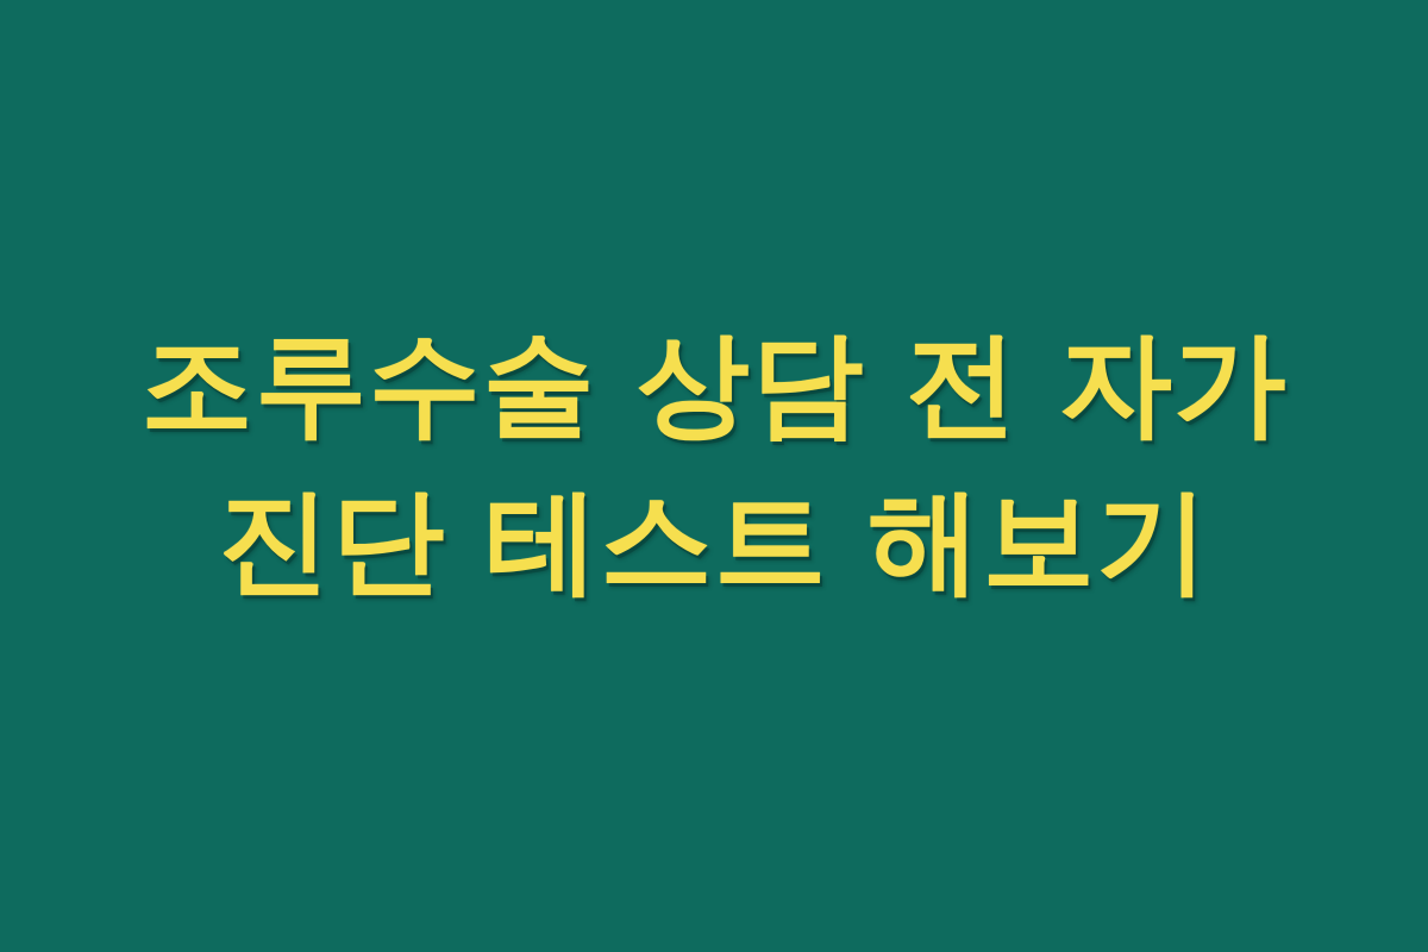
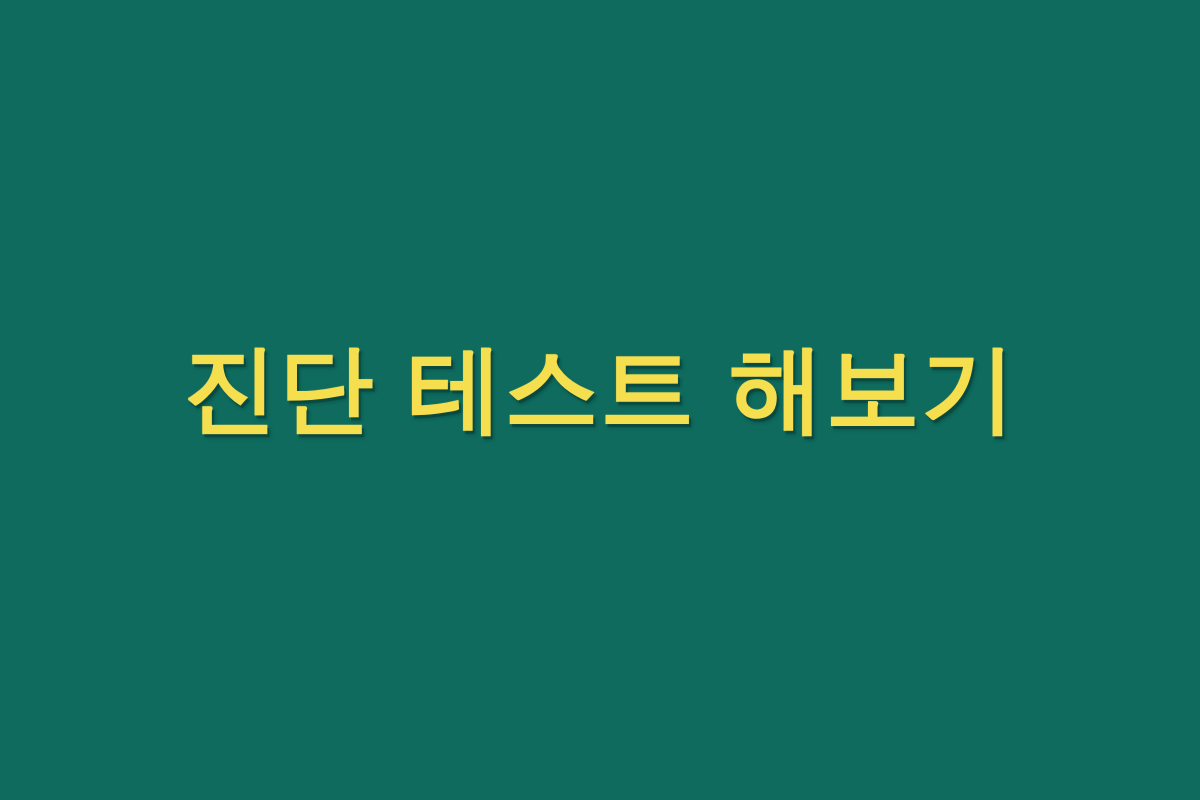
- 조루수술 상담 전 자가
  진단 테스트 해보기
